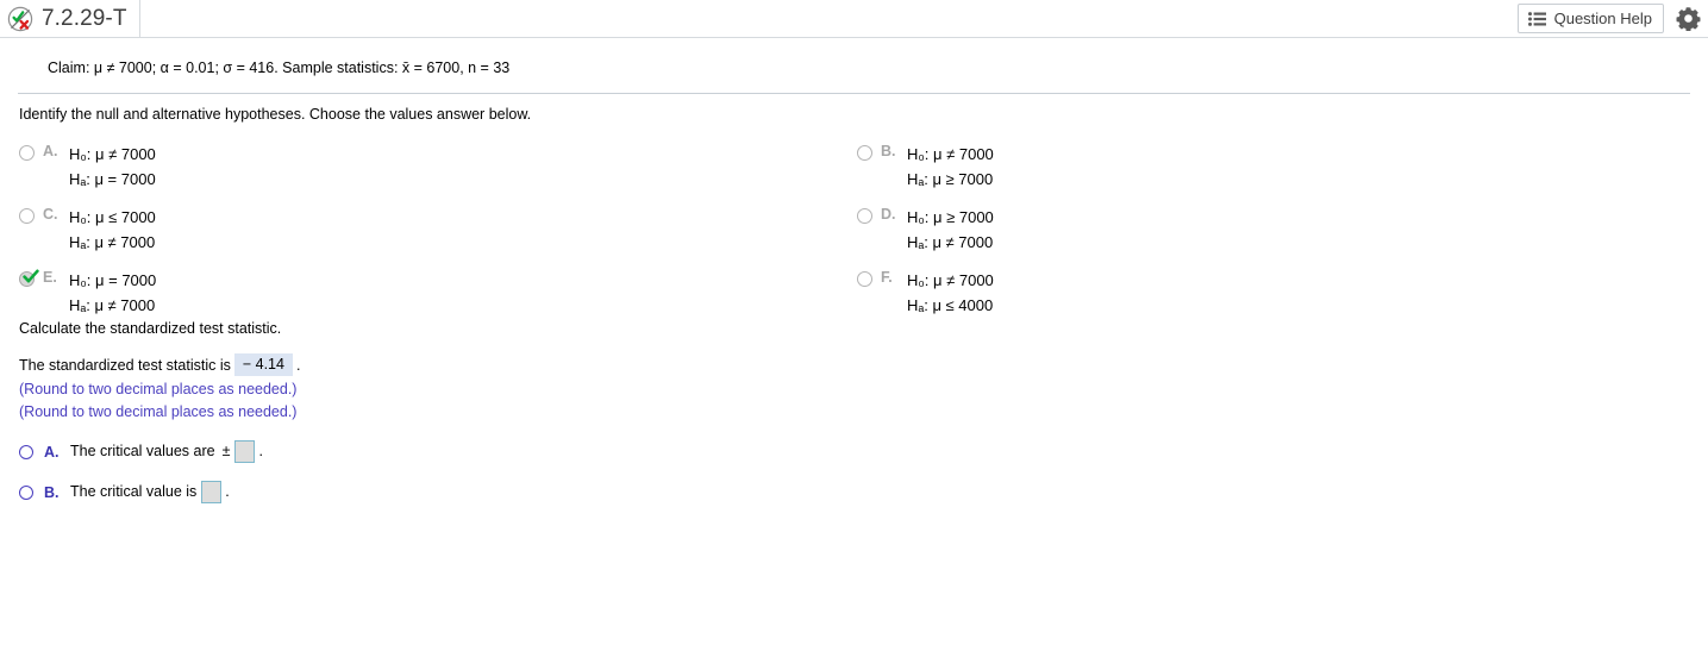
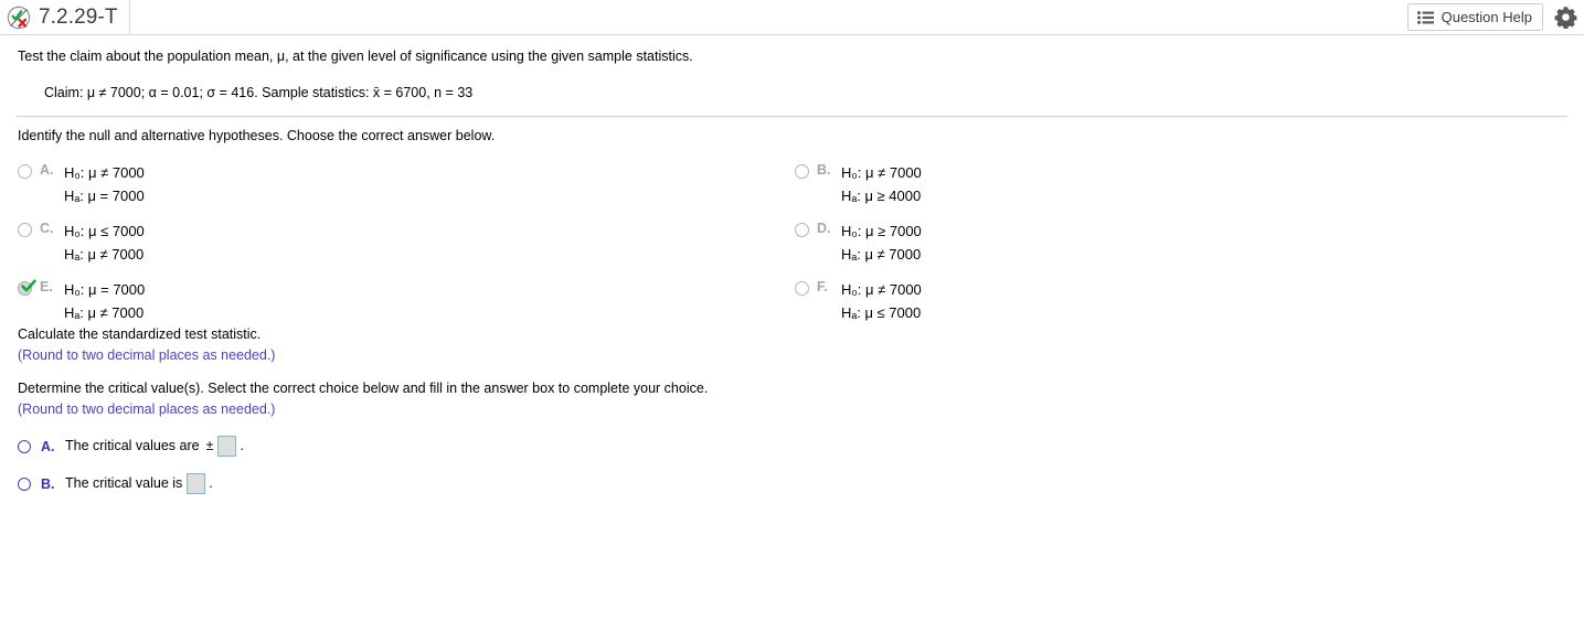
  7.2.29-T
  Question Help
+ Test the claim about the population mean, μ, at the given level of significance using the given sample statistics.
  Claim: μ ≠ 7000; α = 0.01; σ = 416. Sample statistics: x̄ = 6700, n = 33
- Identify the null and alternative hypotheses. Choose the values answer below.
+ Identify the null and alternative hypotheses. Choose the correct answer below.
  A.
  H₀: μ ≠ 7000
  Hₐ: μ = 7000
  C.
  H₀: μ ≤ 7000
  Hₐ: μ ≠ 7000
  E.
  H₀: μ = 7000
  Hₐ: μ ≠ 7000
  B.
  H₀: μ ≠ 7000
- Hₐ: μ ≥ 7000
+ Hₐ: μ ≥ 4000
  D.
  H₀: μ ≥ 7000
  Hₐ: μ ≠ 7000
  F.
  H₀: μ ≠ 7000
- Hₐ: μ ≤ 4000
+ Hₐ: μ ≤ 7000
  Calculate the standardized test statistic.
- The standardized test statistic is
- − 4.14
- .
  (Round to two decimal places as needed.)
+ Determine the critical value(s). Select the correct choice below and fill in the answer box to complete your choice.
  (Round to two decimal places as needed.)
  A.
  The critical values are ± .
  B.
  The critical value is .
